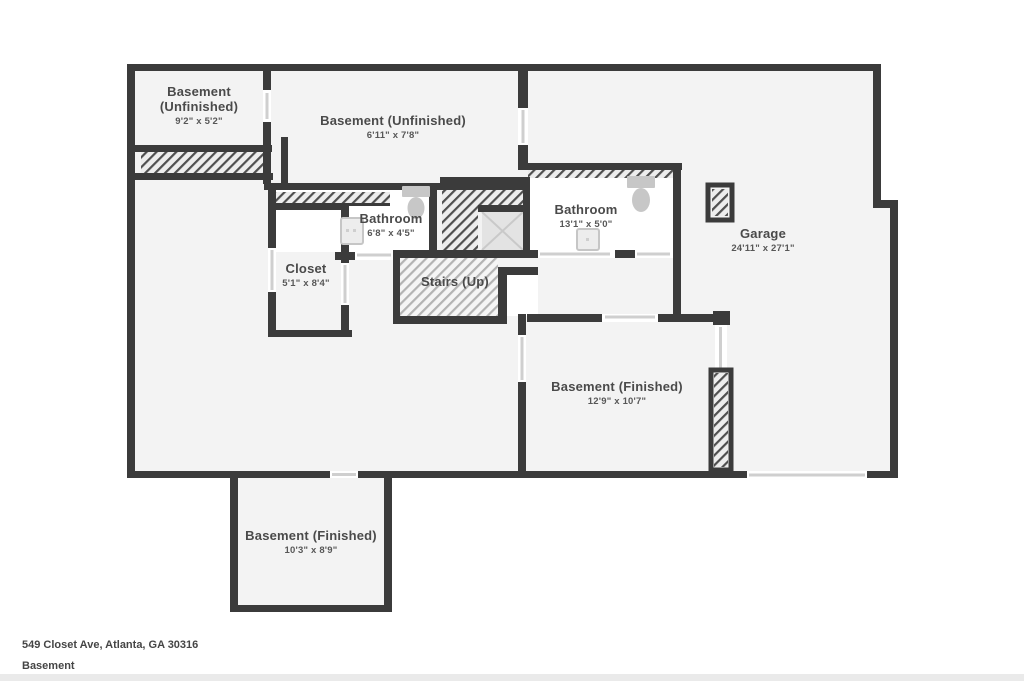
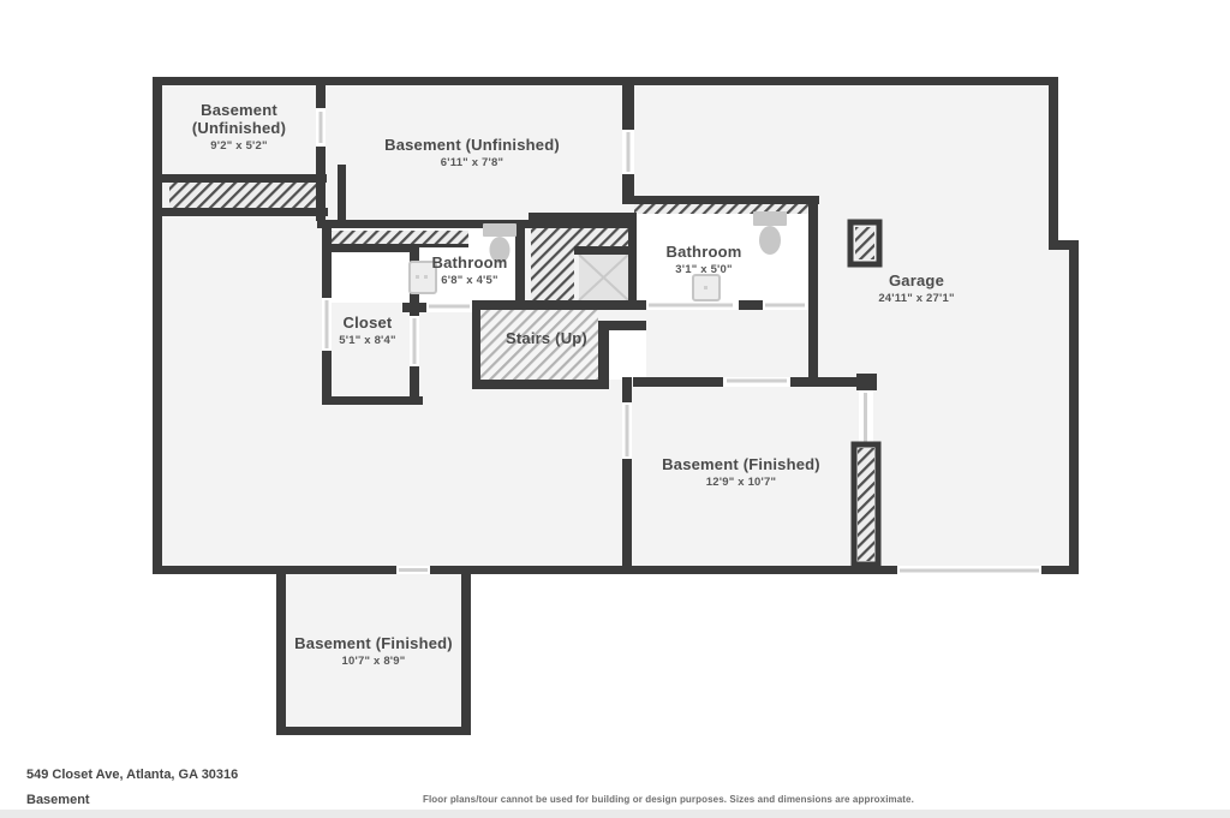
  Basement (Unfinished)
  9'2" x 5'2"
  Basement (Unfinished)
  6'11" x 7'8"
  Bathroom
  6'8" x 4'5"
  Bathroom
- 13'1" x 5'0"
+ 3'1" x 5'0"
  Garage
  24'11" x 27'1"
  Closet
  5'1" x 8'4"
  Stairs (Up)
  Basement (Finished)
  12'9" x 10'7"
  Basement (Finished)
- 10'3" x 8'9"
+ 10'7" x 8'9"
  549 Closet Ave, Atlanta, GA 30316
  Basement
+ Floor plans/tour cannot be used for building or design purposes. Sizes and dimensions are approximate.
